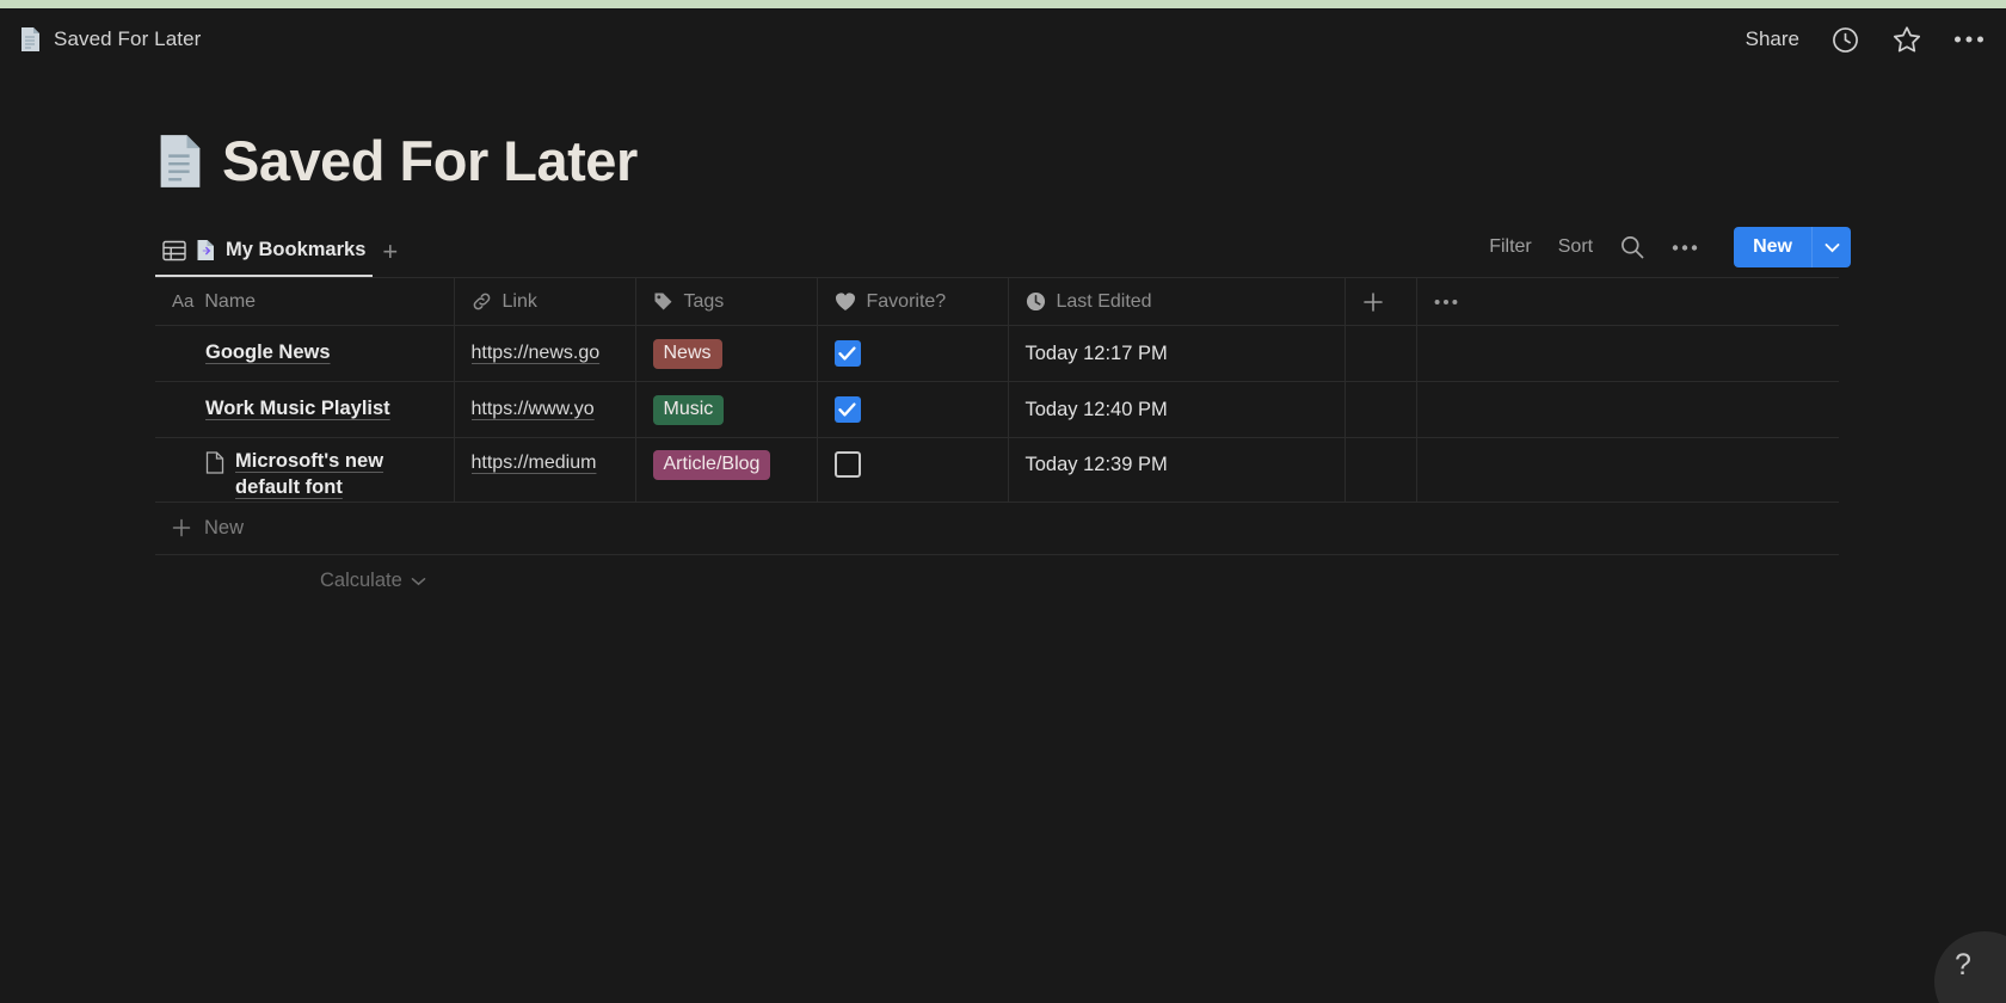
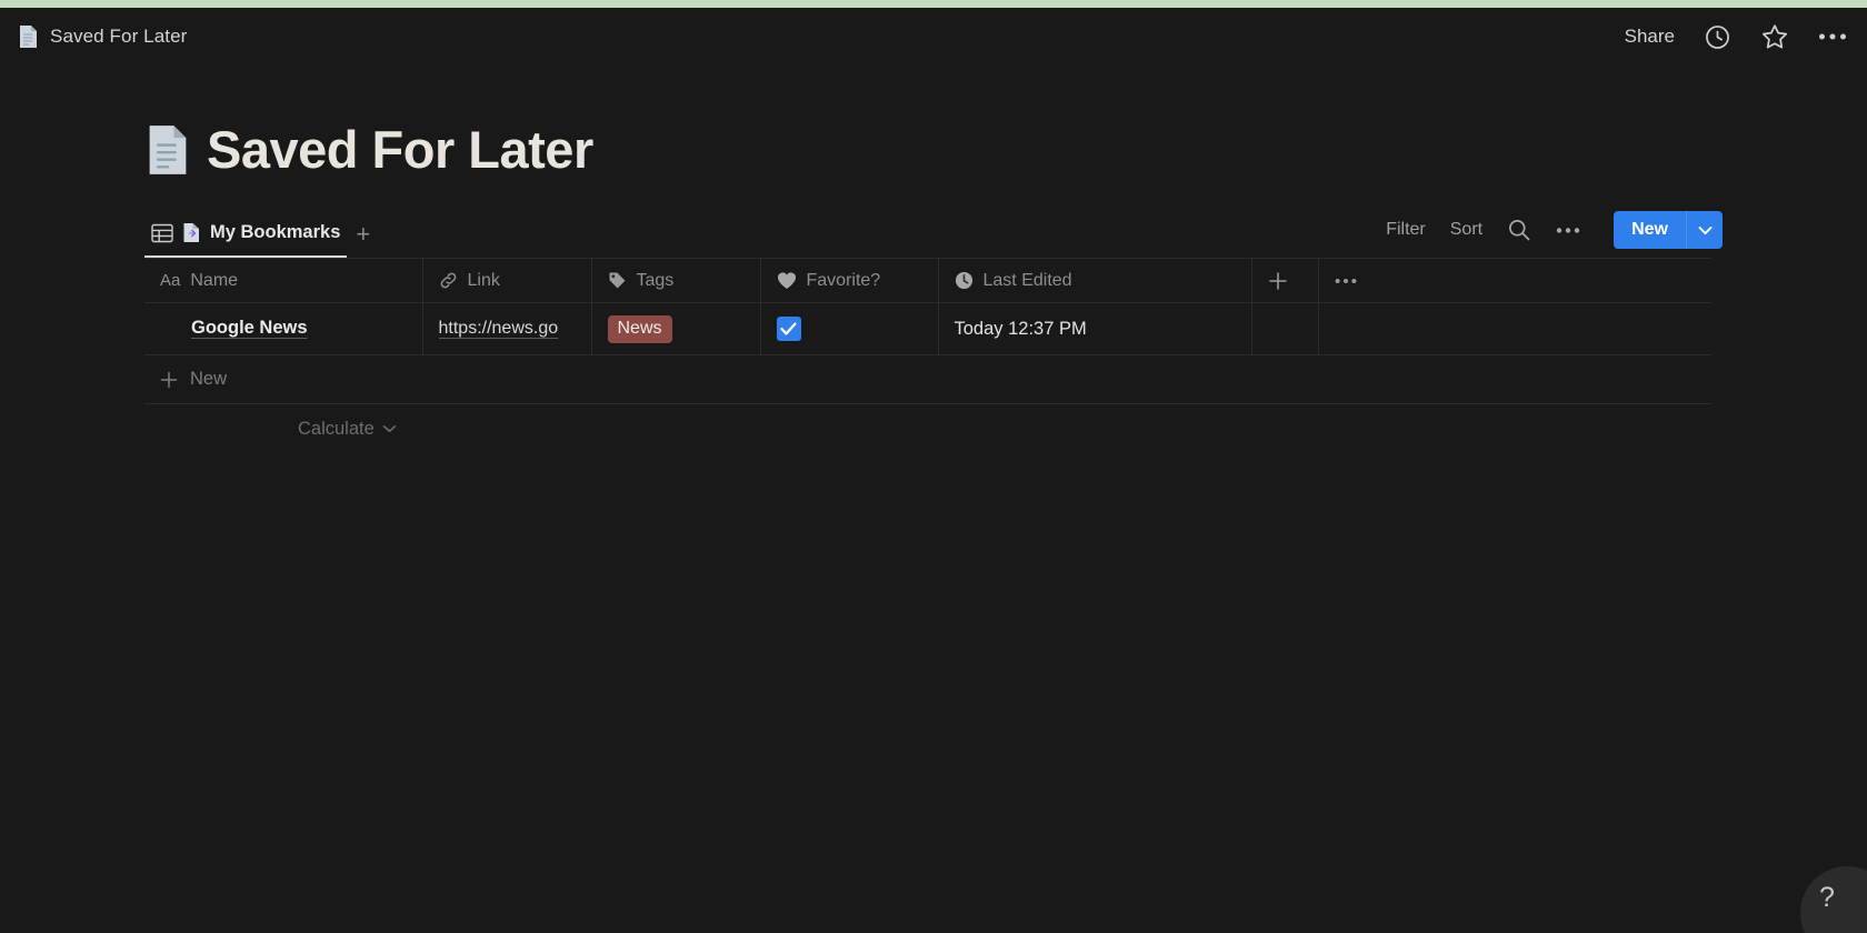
  Saved For Later
  Share
  Saved For Later
  My Bookmarks
  +
  Filter
  Sort
  New
  Aa Name	Link	Tags	Favorite?	Last Edited
- Google News	https://news.go	News		Today 12:17 PM
+ Google News	https://news.go	News		Today 12:37 PM
- Work Music Playlist	https://www.yo	Music		Today 12:40 PM
- Microsoft's new default font	https://medium	Article/Blog		Today 12:39 PM
  New
  Calculate
  ?
